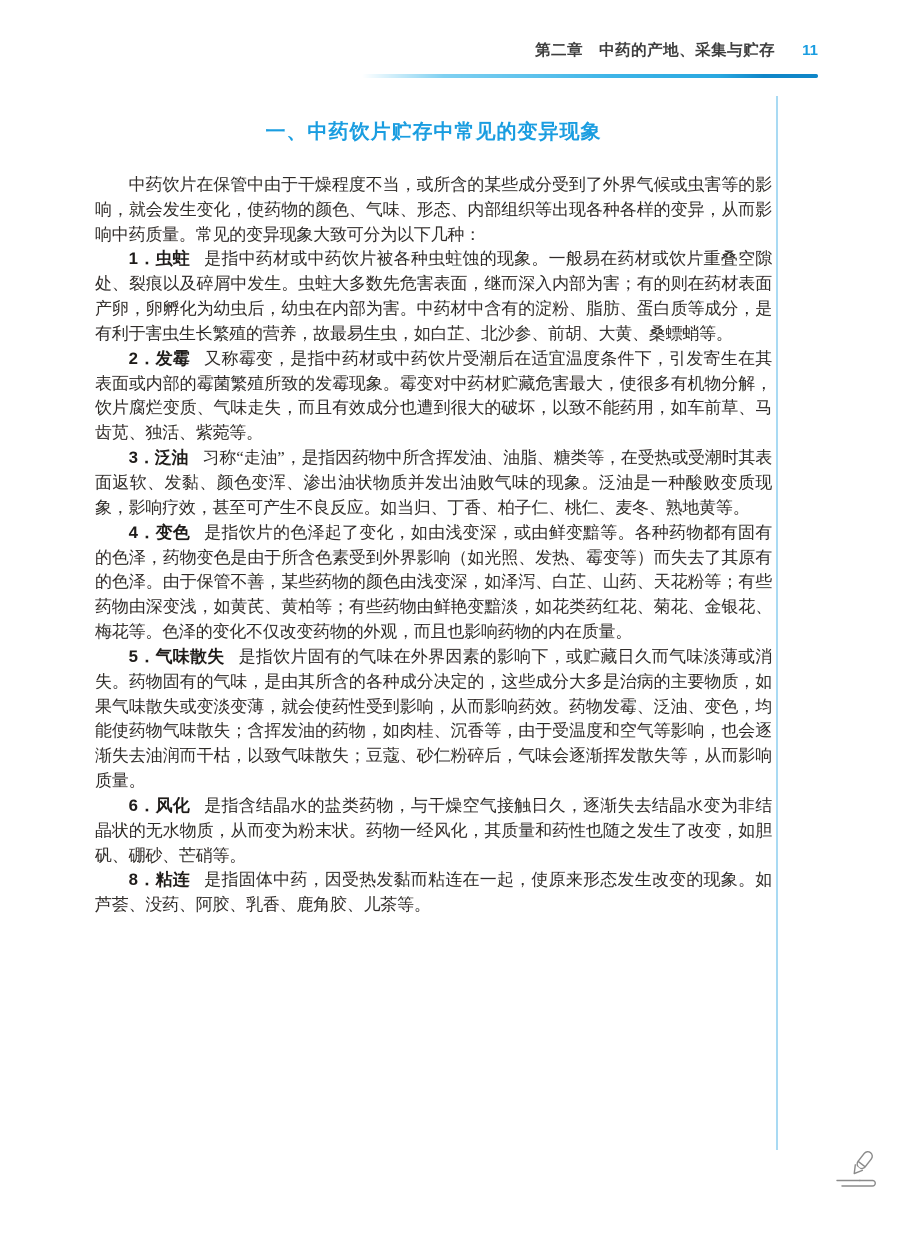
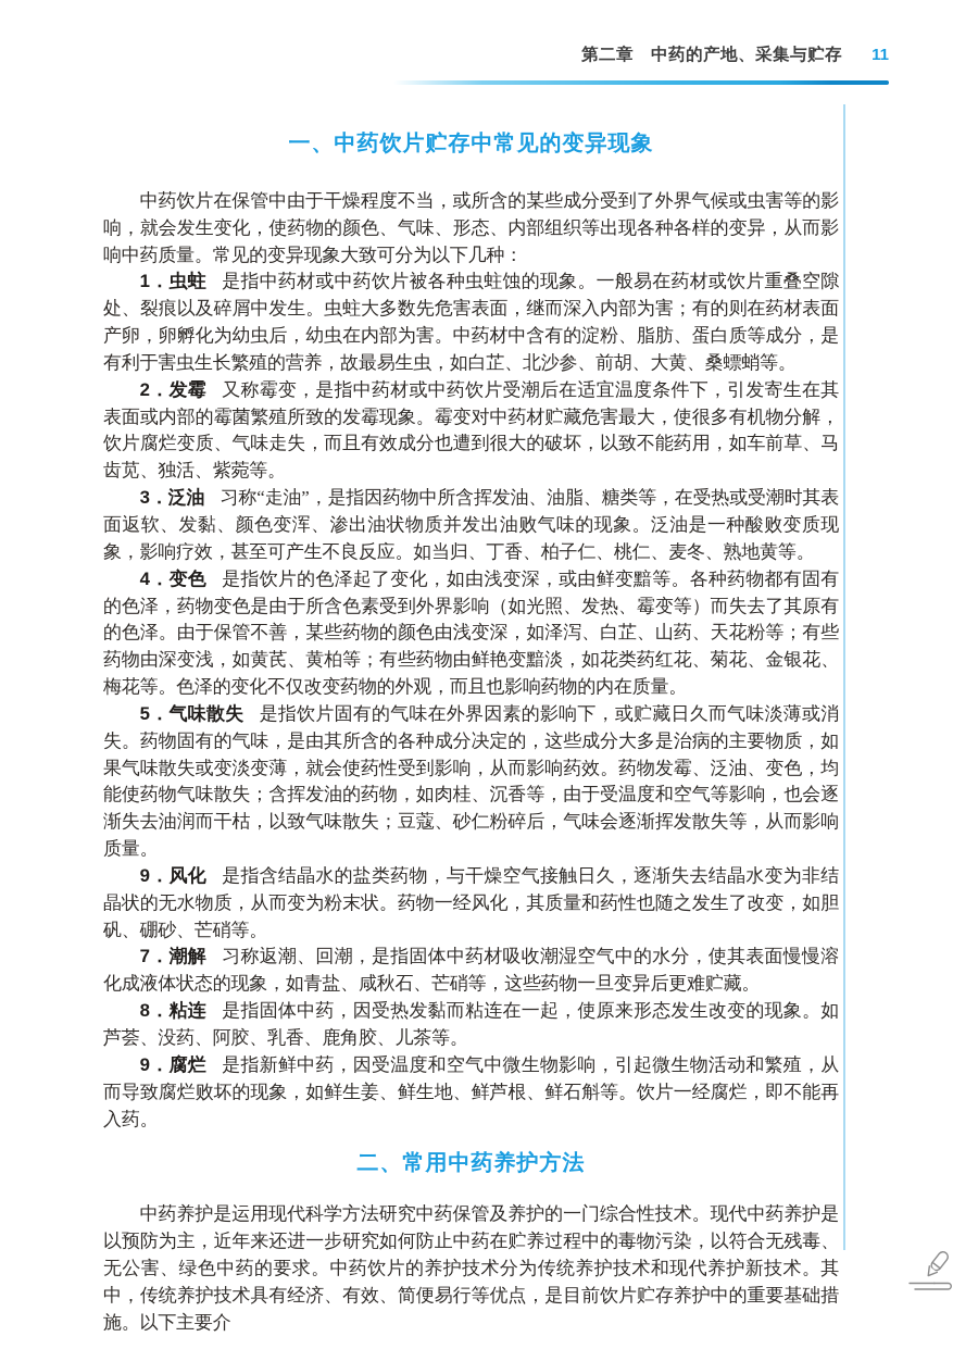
  第二章 中药的产地、采集与贮存
  11
  一、中药饮片贮存中常见的变异现象
  中药饮片在保管中由于干燥程度不当，或所含的某些成分受到了外界气候或虫害等的影响，就会发生变化，使药物的颜色、气味、形态、内部组织等出现各种各样的变异，从而影响中药质量。常见的变异现象大致可分为以下几种：
  1．虫蛀 是指中药材或中药饮片被各种虫蛀蚀的现象。一般易在药材或饮片重叠空隙处、裂痕以及碎屑中发生。虫蛀大多数先危害表面，继而深入内部为害；有的则在药材表面产卵，卵孵化为幼虫后，幼虫在内部为害。中药材中含有的淀粉、脂肪、蛋白质等成分，是有利于害虫生长繁殖的营养，故最易生虫，如白芷、北沙参、前胡、大黄、桑螵蛸等。
  2．发霉 又称霉变，是指中药材或中药饮片受潮后在适宜温度条件下，引发寄生在其表面或内部的霉菌繁殖所致的发霉现象。霉变对中药材贮藏危害最大，使很多有机物分解，饮片腐烂变质、气味走失，而且有效成分也遭到很大的破坏，以致不能药用，如车前草、马齿苋、独活、紫菀等。
  3．泛油 习称“走油”，是指因药物中所含挥发油、油脂、糖类等，在受热或受潮时其表面返软、发黏、颜色变浑、渗出油状物质并发出油败气味的现象。泛油是一种酸败变质现象，影响疗效，甚至可产生不良反应。如当归、丁香、柏子仁、桃仁、麦冬、熟地黄等。
  4．变色 是指饮片的色泽起了变化，如由浅变深，或由鲜变黯等。各种药物都有固有的色泽，药物变色是由于所含色素受到外界影响（如光照、发热、霉变等）而失去了其原有的色泽。由于保管不善，某些药物的颜色由浅变深，如泽泻、白芷、山药、天花粉等；有些药物由深变浅，如黄芪、黄柏等；有些药物由鲜艳变黯淡，如花类药红花、菊花、金银花、梅花等。色泽的变化不仅改变药物的外观，而且也影响药物的内在质量。
  5．气味散失 是指饮片固有的气味在外界因素的影响下，或贮藏日久而气味淡薄或消失。药物固有的气味，是由其所含的各种成分决定的，这些成分大多是治病的主要物质，如果气味散失或变淡变薄，就会使药性受到影响，从而影响药效。药物发霉、泛油、变色，均能使药物气味散失；含挥发油的药物，如肉桂、沉香等，由于受温度和空气等影响，也会逐渐失去油润而干枯，以致气味散失；豆蔻、砂仁粉碎后，气味会逐渐挥发散失等，从而影响质量。
- 6．风化 是指含结晶水的盐类药物，与干燥空气接触日久，逐渐失去结晶水变为非结晶状的无水物质，从而变为粉末状。药物一经风化，其质量和药性也随之发生了改变，如胆矾、硼砂、芒硝等。
+ 9．风化 是指含结晶水的盐类药物，与干燥空气接触日久，逐渐失去结晶水变为非结晶状的无水物质，从而变为粉末状。药物一经风化，其质量和药性也随之发生了改变，如胆矾、硼砂、芒硝等。
+ 7．潮解 习称返潮、回潮，是指固体中药材吸收潮湿空气中的水分，使其表面慢慢溶化成液体状态的现象，如青盐、咸秋石、芒硝等，这些药物一旦变异后更难贮藏。
  8．粘连 是指固体中药，因受热发黏而粘连在一起，使原来形态发生改变的现象。如芦荟、没药、阿胶、乳香、鹿角胶、儿茶等。
+ 9．腐烂 是指新鲜中药，因受温度和空气中微生物影响，引起微生物活动和繁殖，从而导致腐烂败坏的现象，如鲜生姜、鲜生地、鲜芦根、鲜石斛等。饮片一经腐烂，即不能再入药。
+ 二、常用中药养护方法
+ 中药养护是运用现代科学方法研究中药保管及养护的一门综合性技术。现代中药养护是以预防为主，近年来还进一步研究如何防止中药在贮养过程中的毒物污染，以符合无残毒、无公害、绿色中药的要求。中药饮片的养护技术分为传统养护技术和现代养护新技术。其中，传统养护技术具有经济、有效、简便易行等优点，是目前饮片贮存养护中的重要基础措施。以下主要介
